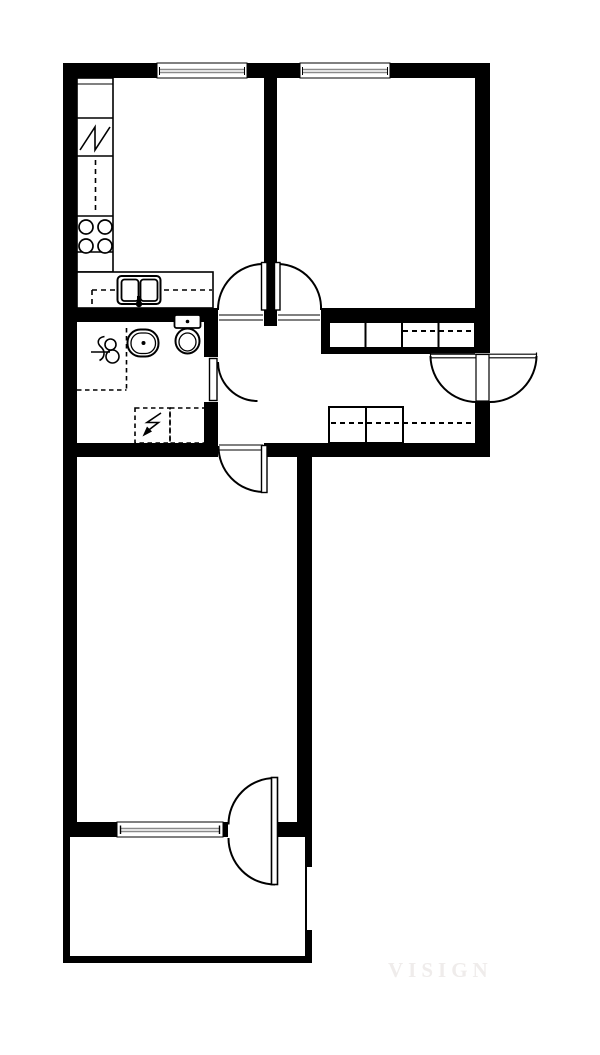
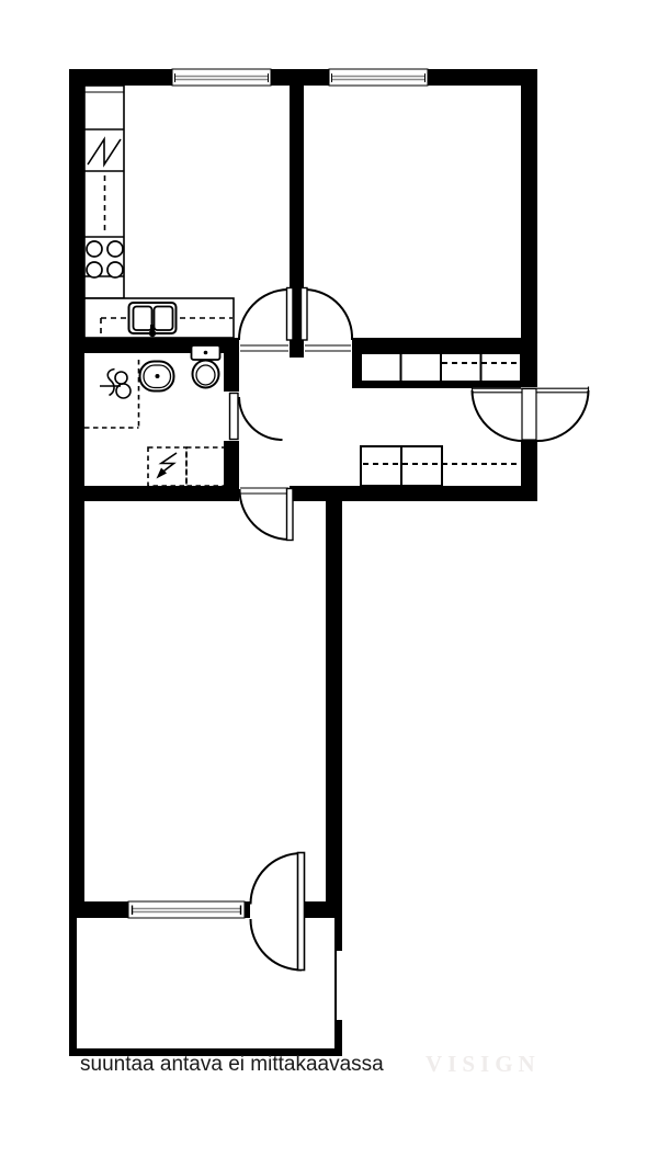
+ suuntaa antava ei mittakaavassa
